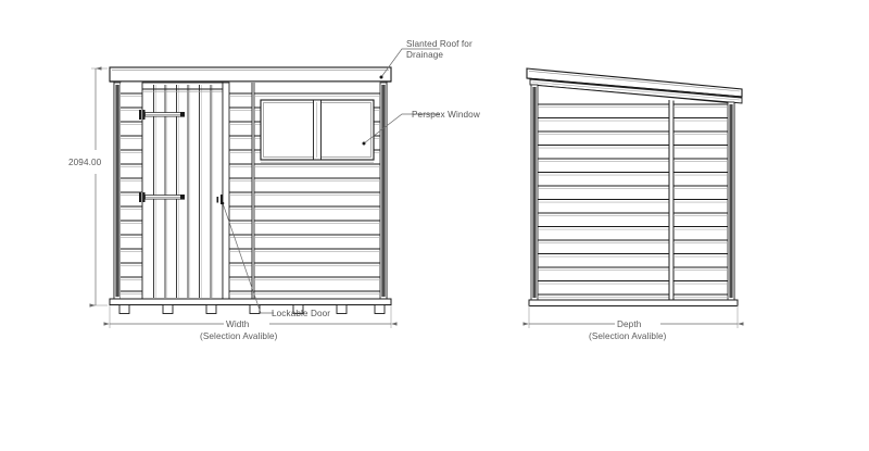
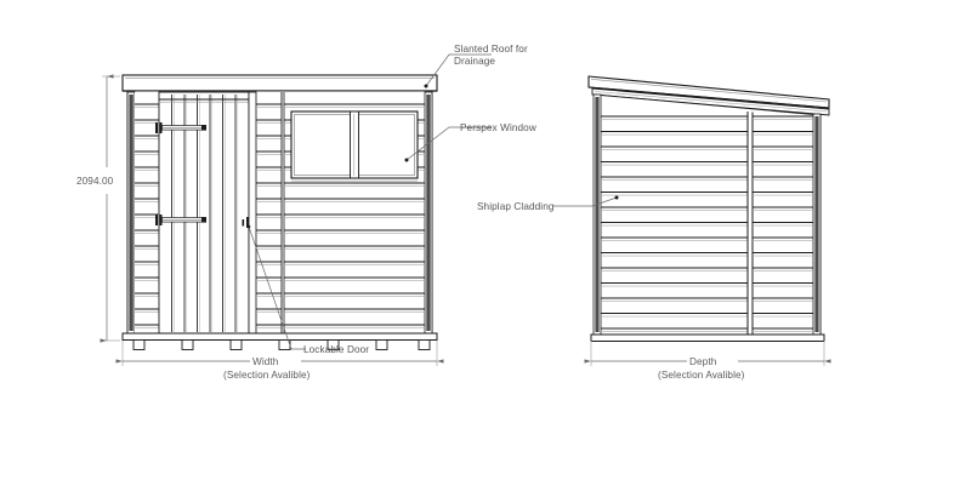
  Slanted Roof for
  Drainage
  Perspex Window
+ Shiplap Cladding
  Lockable Door
  2094.00
  Width
  (Selection Avalible)
  Depth
  (Selection Avalible)
